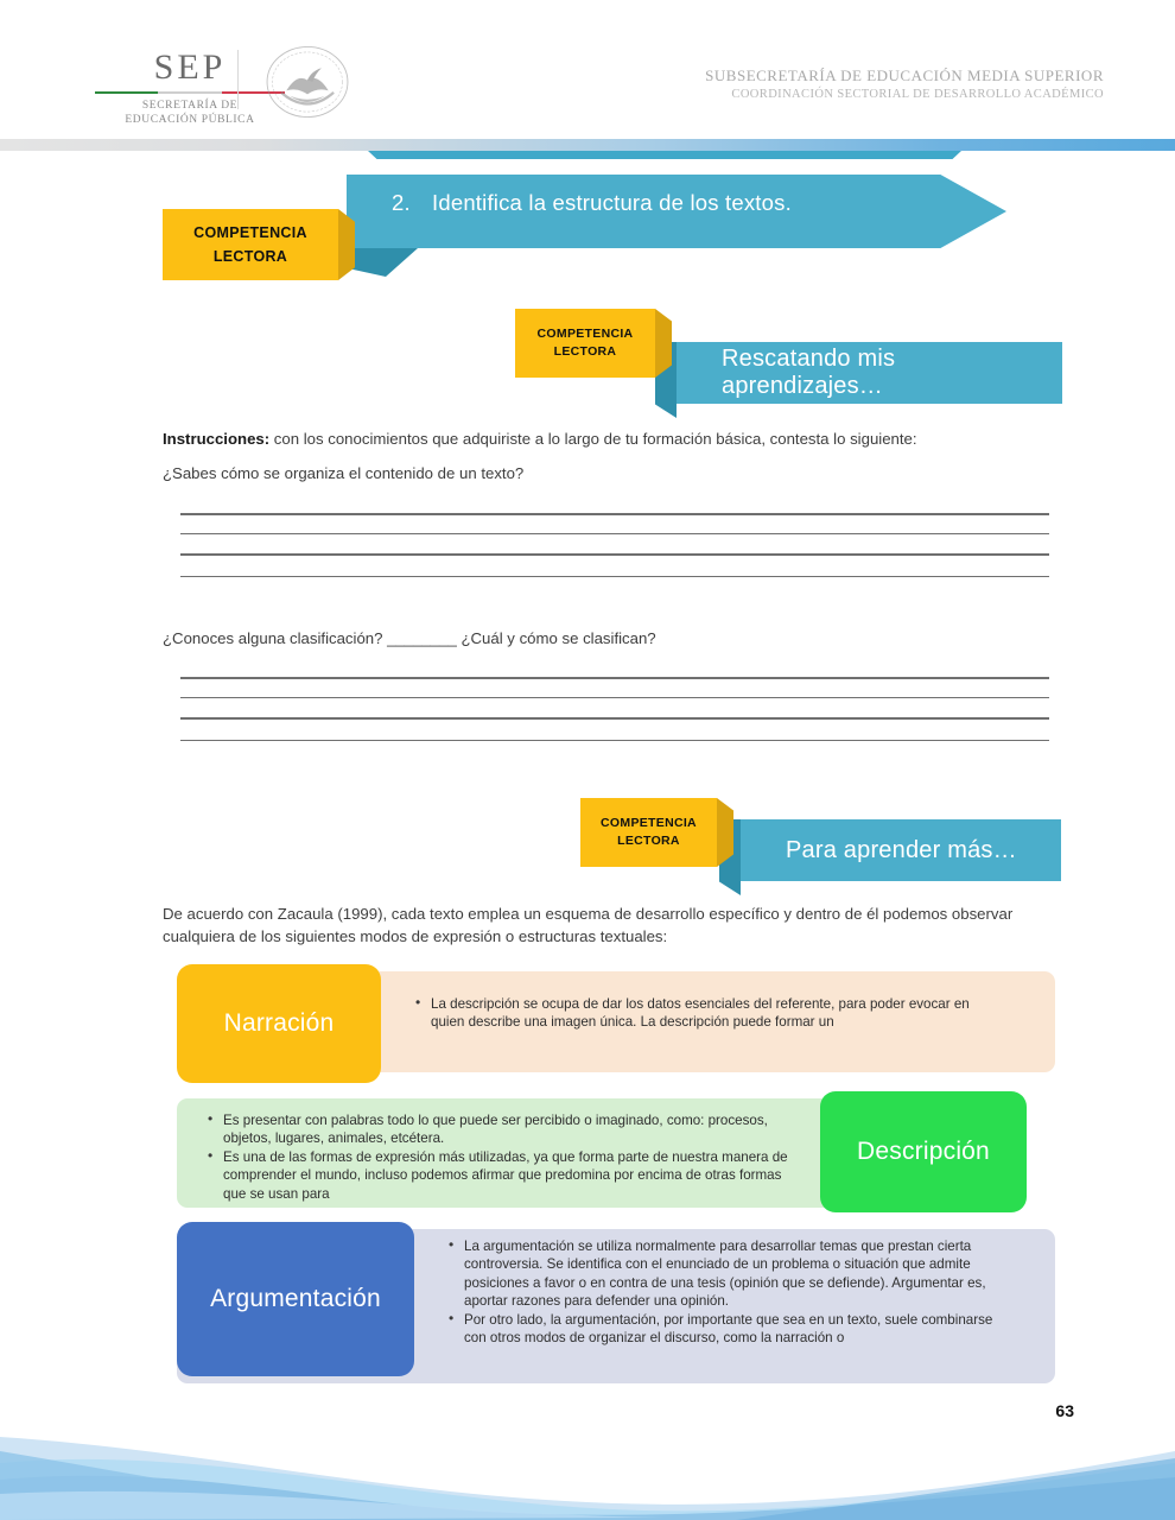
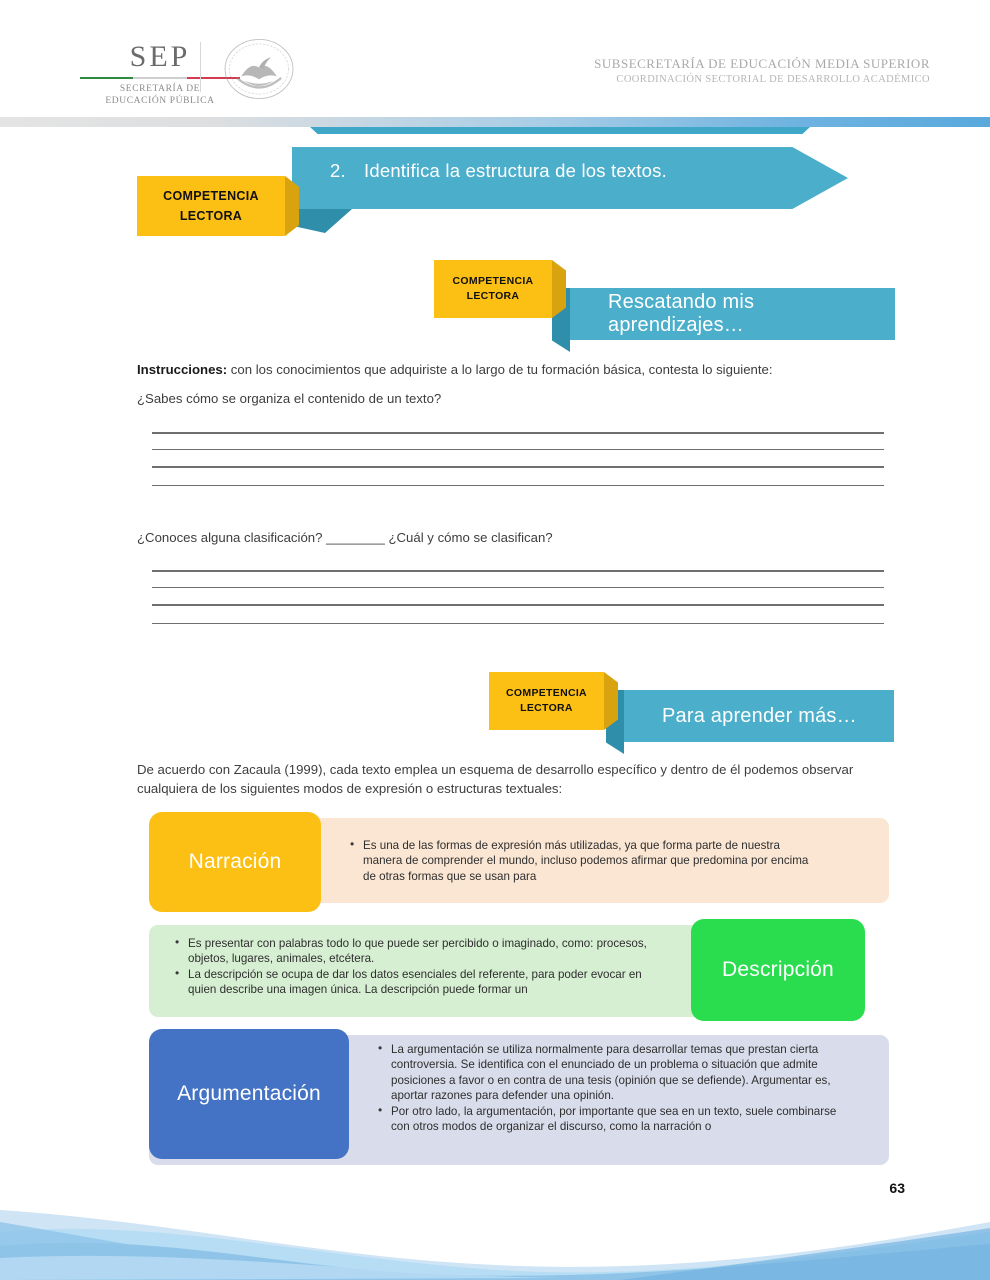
  SEP
  SECRETARÍA DE
  EDUCACIÓN PÚBLICA
  SUBSECRETARÍA DE EDUCACIÓN MEDIA SUPERIOR
  COORDINACIÓN SECTORIAL DE DESARROLLO ACADÉMICO
  2. Identifica la estructura de los textos.
  COMPETENCIA
  LECTORA
  Rescatando mis aprendizajes…
  COMPETENCIA
  LECTORA
  Instrucciones: con los conocimientos que adquiriste a lo largo de tu formación básica, contesta lo siguiente:
  ¿Sabes cómo se organiza el contenido de un texto?
  ¿Conoces alguna clasificación? ________ ¿Cuál y cómo se clasifican?
  Para aprender más…
  COMPETENCIA
  LECTORA
  De acuerdo con Zacaula (1999), cada texto emplea un esquema de desarrollo específico y dentro de él podemos observar cualquiera de los siguientes modos de expresión o estructuras textuales:
  Narración
- La descripción se ocupa de dar los datos esenciales del referente, para poder evocar en quien describe una imagen única. La descripción puede formar un
+ Es una de las formas de expresión más utilizadas, ya que forma parte de nuestra manera de comprender el mundo, incluso podemos afirmar que predomina por encima de otras formas que se usan para
  Descripción
  Es presentar con palabras todo lo que puede ser percibido o imaginado, como: procesos, objetos, lugares, animales, etcétera.
- Es una de las formas de expresión más utilizadas, ya que forma parte de nuestra manera de comprender el mundo, incluso podemos afirmar que predomina por encima de otras formas que se usan para
+ La descripción se ocupa de dar los datos esenciales del referente, para poder evocar en quien describe una imagen única. La descripción puede formar un
  Argumentación
  La argumentación se utiliza normalmente para desarrollar temas que prestan cierta controversia. Se identifica con el enunciado de un problema o situación que admite posiciones a favor o en contra de una tesis (opinión que se defiende). Argumentar es, aportar razones para defender una opinión.
  Por otro lado, la argumentación, por importante que sea en un texto, suele combinarse con otros modos de organizar el discurso, como la narración o
  63
